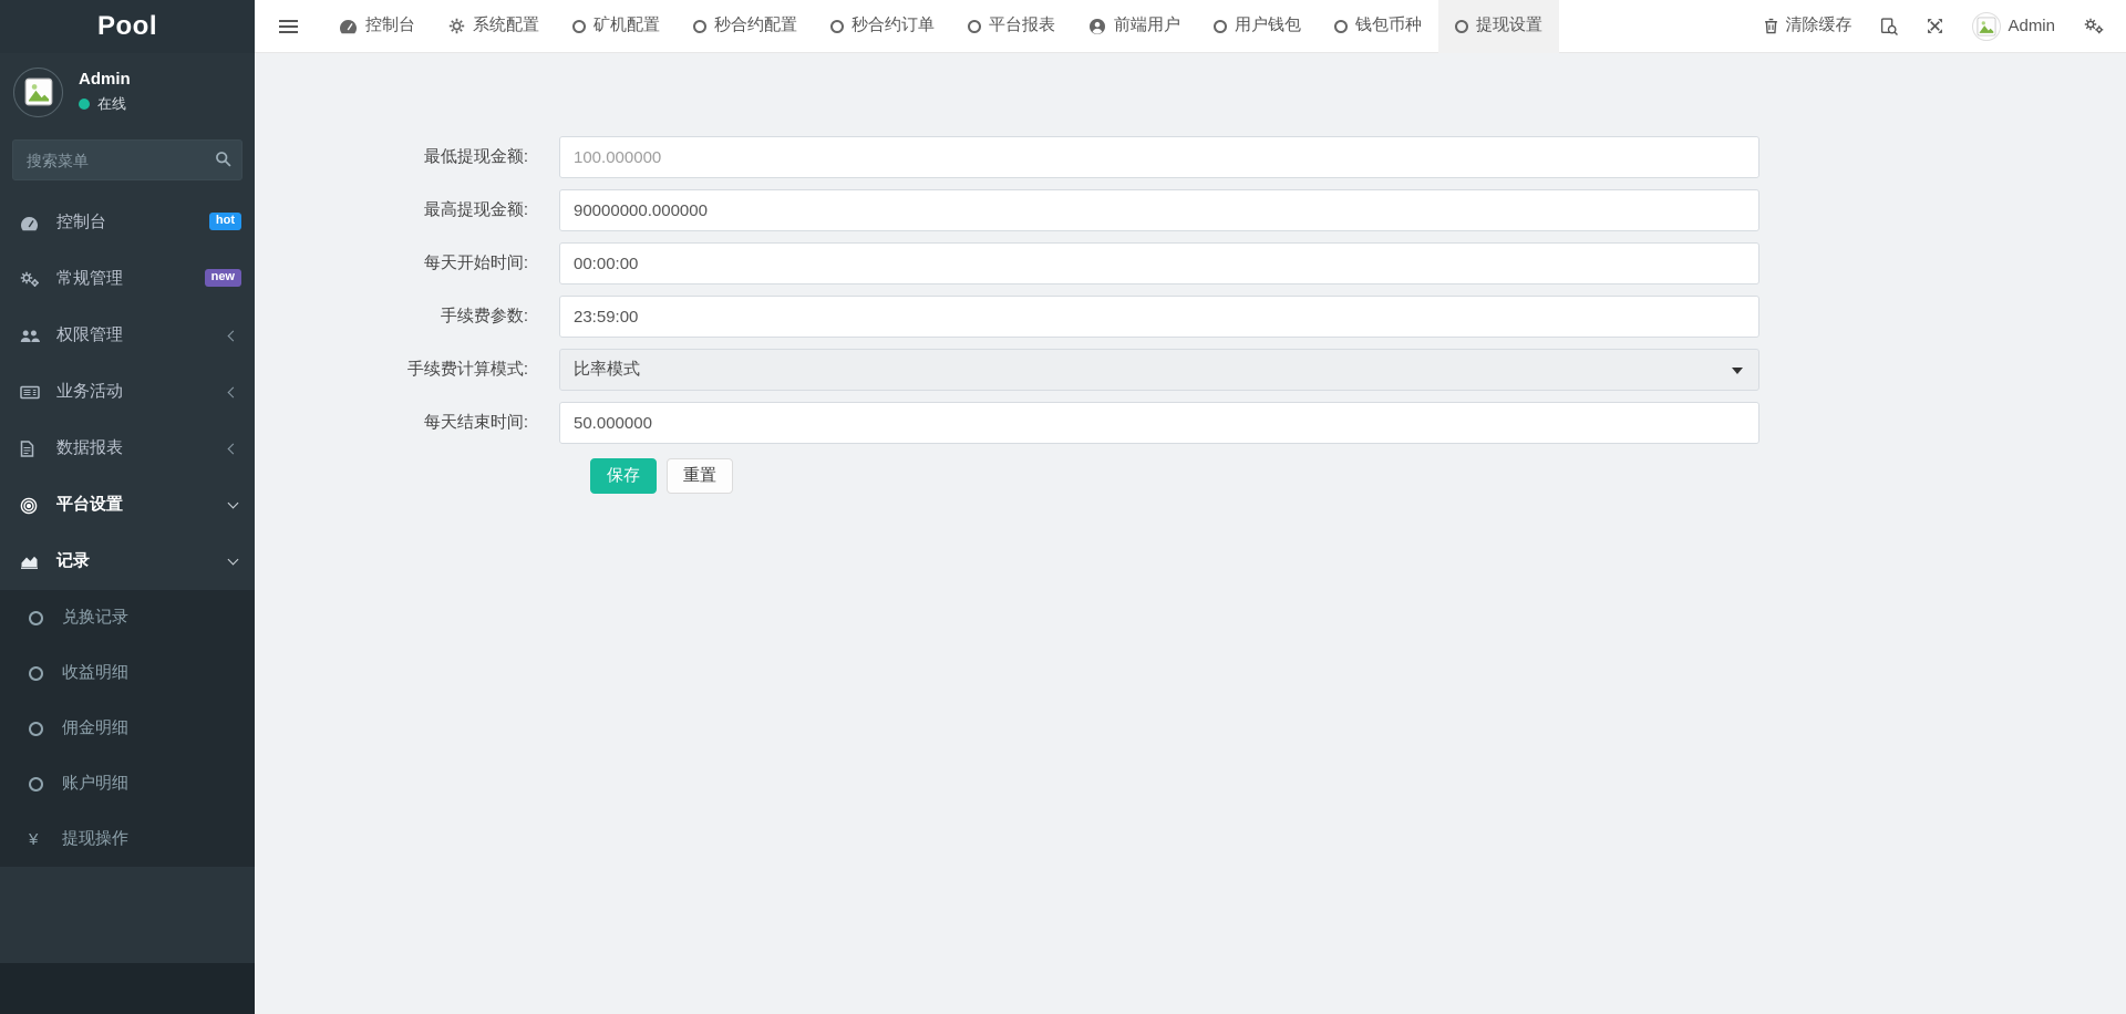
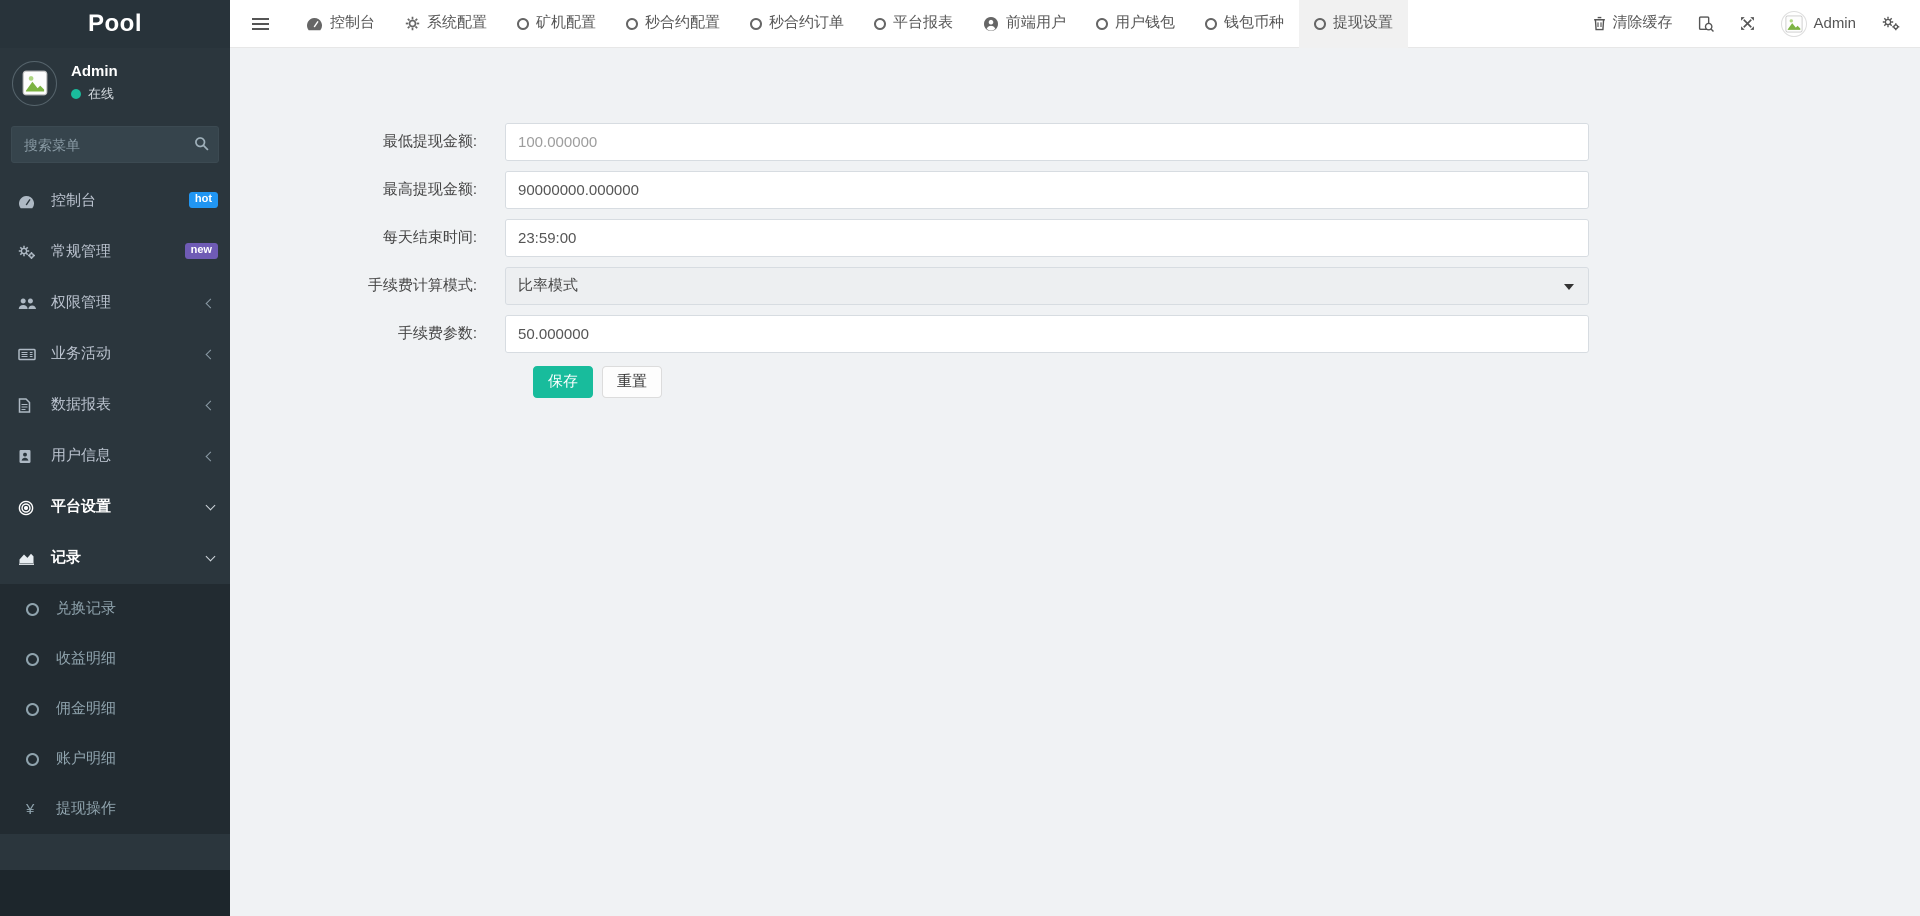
  Pool
  Admin
  在线
  搜索菜单
  控制台
  hot
  常规管理
  new
  权限管理
  业务活动
  数据报表
+ 用户信息
  平台设置
  记录
  兑换记录
  收益明细
  佣金明细
  账户明细
  ¥
  提现操作
  控制台
  系统配置
  矿机配置
  秒合约配置
  秒合约订单
  平台报表
  前端用户
  用户钱包
  钱包币种
  提现设置
  清除缓存
  Admin
  最低提现金额:
  100.000000
  最高提现金额:
  90000000.000000
- 每天开始时间:
- 00:00:00
- 手续费参数:
+ 每天结束时间:
  23:59:00
  手续费计算模式:
  比率模式
- 每天结束时间:
+ 手续费参数:
  50.000000
  保存
  重置
